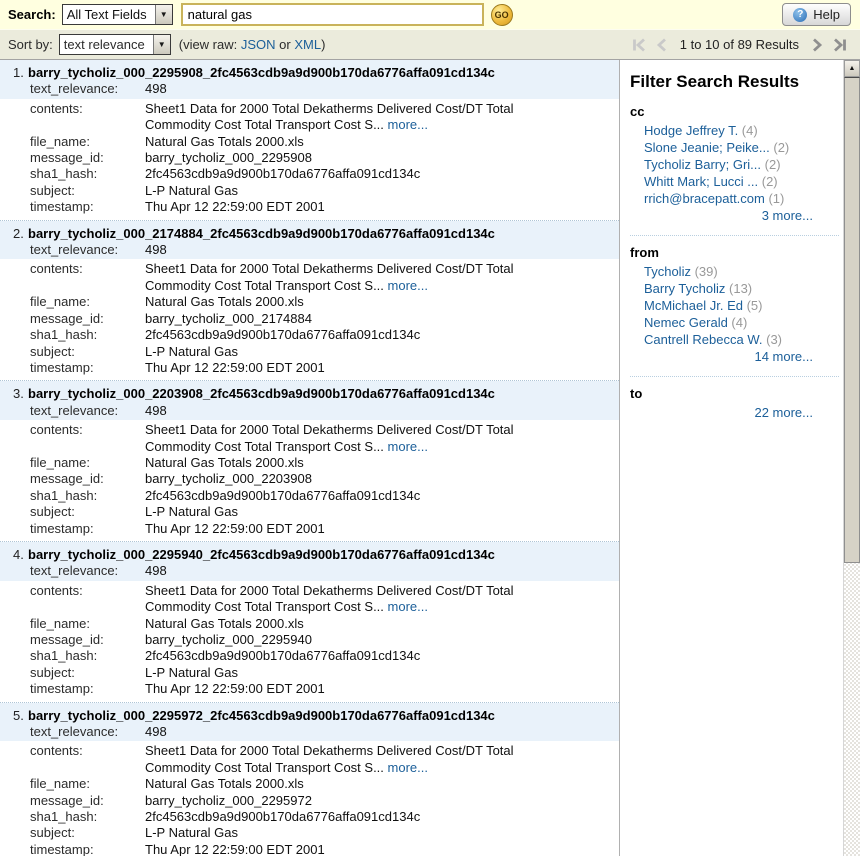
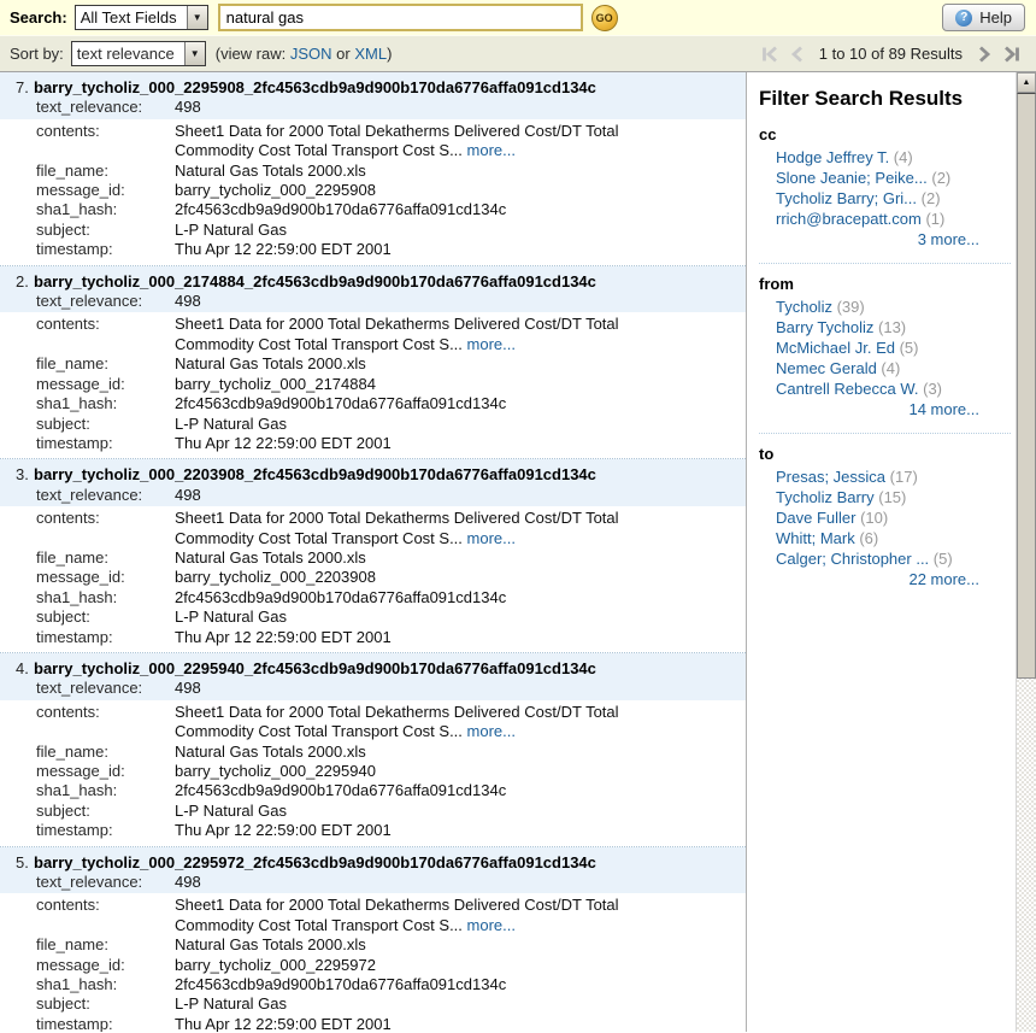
  Search:
  All Text Fields
  ▼
  natural gas
  GO
  ?
  Help
  Sort by:
  text relevance
  ▼
  (view raw: JSON or XML)
  1 to 10 of 89 Results
- 1. barry_tycholiz_000_2295908_2fc4563cdb9a9d900b170da6776affa091cd134c
+ 7. barry_tycholiz_000_2295908_2fc4563cdb9a9d900b170da6776affa091cd134c
  text_relevance:
  498
  contents:
  Sheet1 Data for 2000 Total Dekatherms Delivered Cost/DT Total Commodity Cost Total Transport Cost S... more...
  file_name:
  Natural Gas Totals 2000.xls
  message_id:
  barry_tycholiz_000_2295908
  sha1_hash:
  2fc4563cdb9a9d900b170da6776affa091cd134c
  subject:
  L-P Natural Gas
  timestamp:
  Thu Apr 12 22:59:00 EDT 2001
  2. barry_tycholiz_000_2174884_2fc4563cdb9a9d900b170da6776affa091cd134c
  text_relevance:
  498
  contents:
  Sheet1 Data for 2000 Total Dekatherms Delivered Cost/DT Total Commodity Cost Total Transport Cost S... more...
  file_name:
  Natural Gas Totals 2000.xls
  message_id:
  barry_tycholiz_000_2174884
  sha1_hash:
  2fc4563cdb9a9d900b170da6776affa091cd134c
  subject:
  L-P Natural Gas
  timestamp:
  Thu Apr 12 22:59:00 EDT 2001
  3. barry_tycholiz_000_2203908_2fc4563cdb9a9d900b170da6776affa091cd134c
  text_relevance:
  498
  contents:
  Sheet1 Data for 2000 Total Dekatherms Delivered Cost/DT Total Commodity Cost Total Transport Cost S... more...
  file_name:
  Natural Gas Totals 2000.xls
  message_id:
  barry_tycholiz_000_2203908
  sha1_hash:
  2fc4563cdb9a9d900b170da6776affa091cd134c
  subject:
  L-P Natural Gas
  timestamp:
  Thu Apr 12 22:59:00 EDT 2001
  4. barry_tycholiz_000_2295940_2fc4563cdb9a9d900b170da6776affa091cd134c
  text_relevance:
  498
  contents:
  Sheet1 Data for 2000 Total Dekatherms Delivered Cost/DT Total Commodity Cost Total Transport Cost S... more...
  file_name:
  Natural Gas Totals 2000.xls
  message_id:
  barry_tycholiz_000_2295940
  sha1_hash:
  2fc4563cdb9a9d900b170da6776affa091cd134c
  subject:
  L-P Natural Gas
  timestamp:
  Thu Apr 12 22:59:00 EDT 2001
  5. barry_tycholiz_000_2295972_2fc4563cdb9a9d900b170da6776affa091cd134c
  text_relevance:
  498
  contents:
  Sheet1 Data for 2000 Total Dekatherms Delivered Cost/DT Total Commodity Cost Total Transport Cost S... more...
  file_name:
  Natural Gas Totals 2000.xls
  message_id:
  barry_tycholiz_000_2295972
  sha1_hash:
  2fc4563cdb9a9d900b170da6776affa091cd134c
  subject:
  L-P Natural Gas
  timestamp:
  Thu Apr 12 22:59:00 EDT 2001
  Filter Search Results
  cc
  Hodge Jeffrey T. (4)
  Slone Jeanie; Peike... (2)
  Tycholiz Barry; Gri... (2)
- Whitt Mark; Lucci ... (2)
  rrich@bracepatt.com (1)
  3 more...
  from
  Tycholiz (39)
  Barry Tycholiz (13)
  McMichael Jr. Ed (5)
  Nemec Gerald (4)
  Cantrell Rebecca W. (3)
  14 more...
  to
+ Presas; Jessica (17)
+ Tycholiz Barry (15)
+ Dave Fuller (10)
+ Whitt; Mark (6)
+ Calger; Christopher ... (5)
  22 more...
